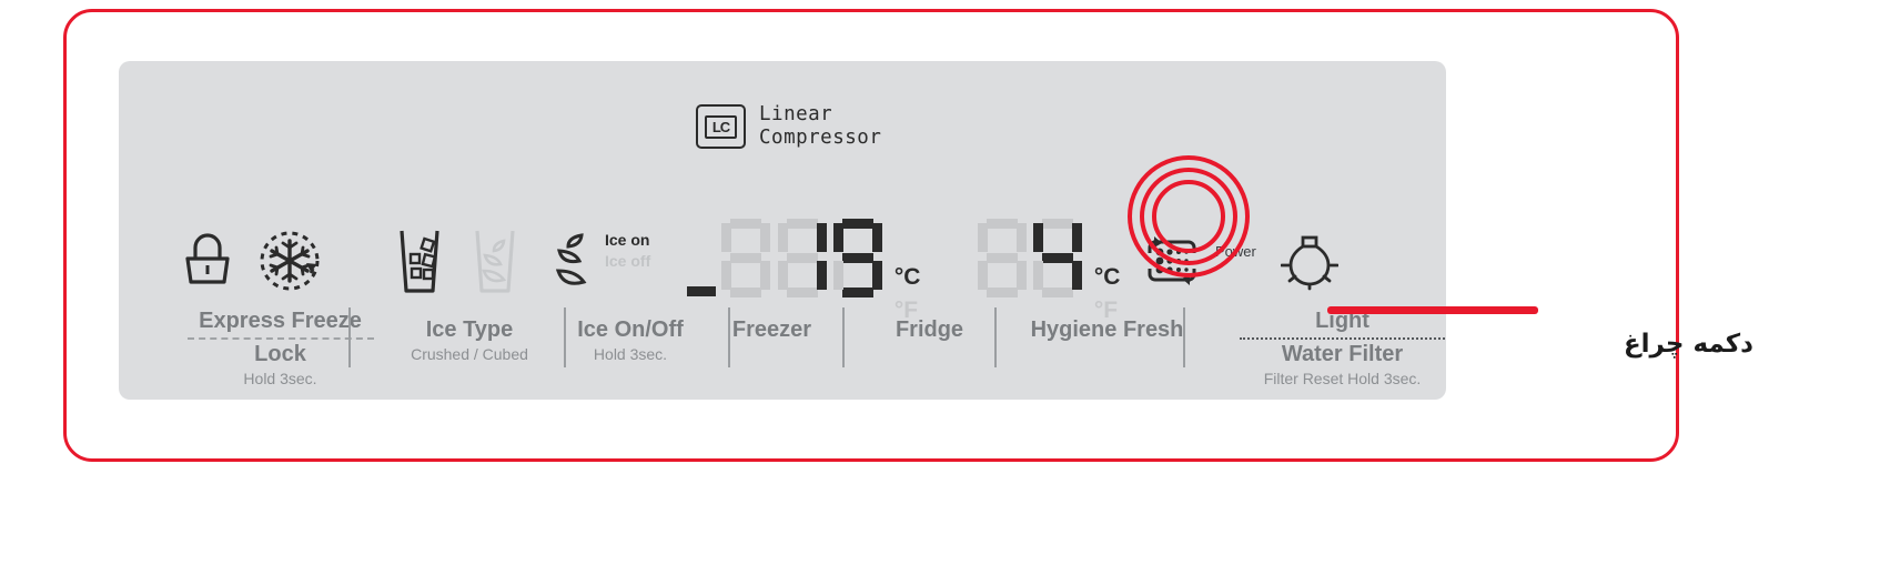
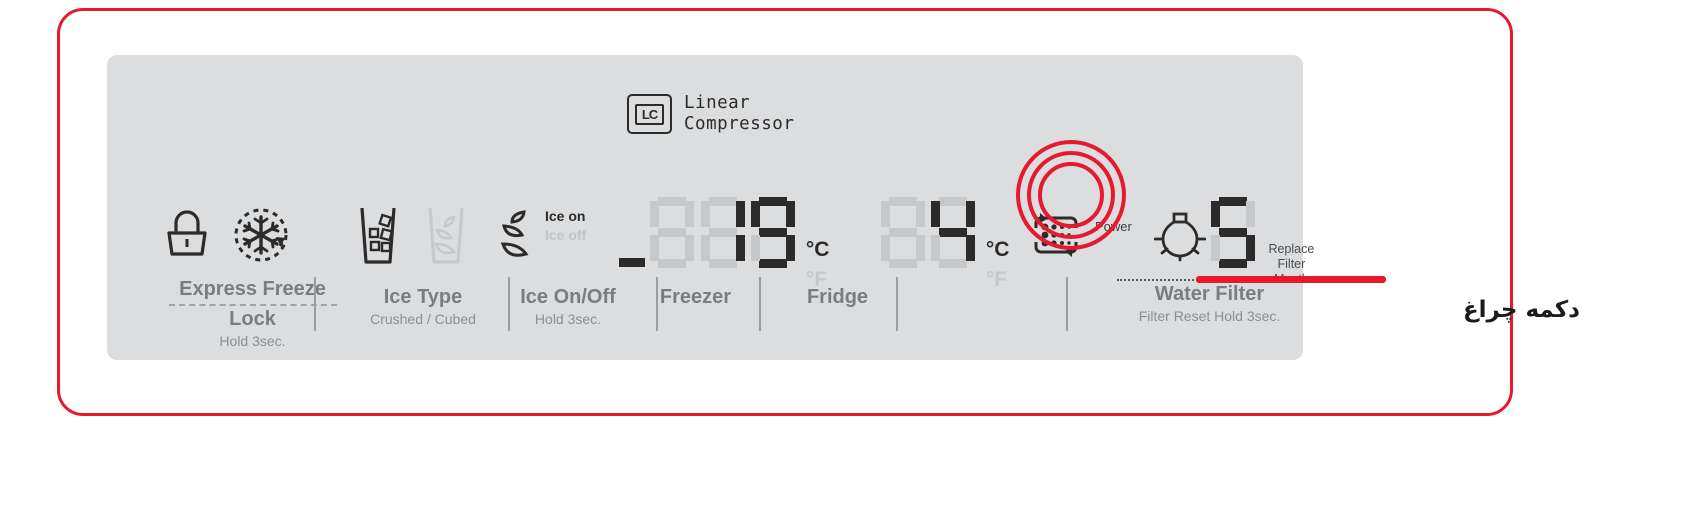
  LC
  Linear
  Compressor
  Ice on
  Ice off
  °C
  °F
  °C
  Power
+ Replace
+ Filter
  Express Freeze
  Lock
  Hold 3sec.
  Ice Type
  Crushed / Cubed
  Ice On/Off
  Hold 3sec.
  Freezer
  Fridge
- Hygiene Fresh
- Light
  Water Filter
  Filter Reset Hold 3sec.
  دکمه چراغ
